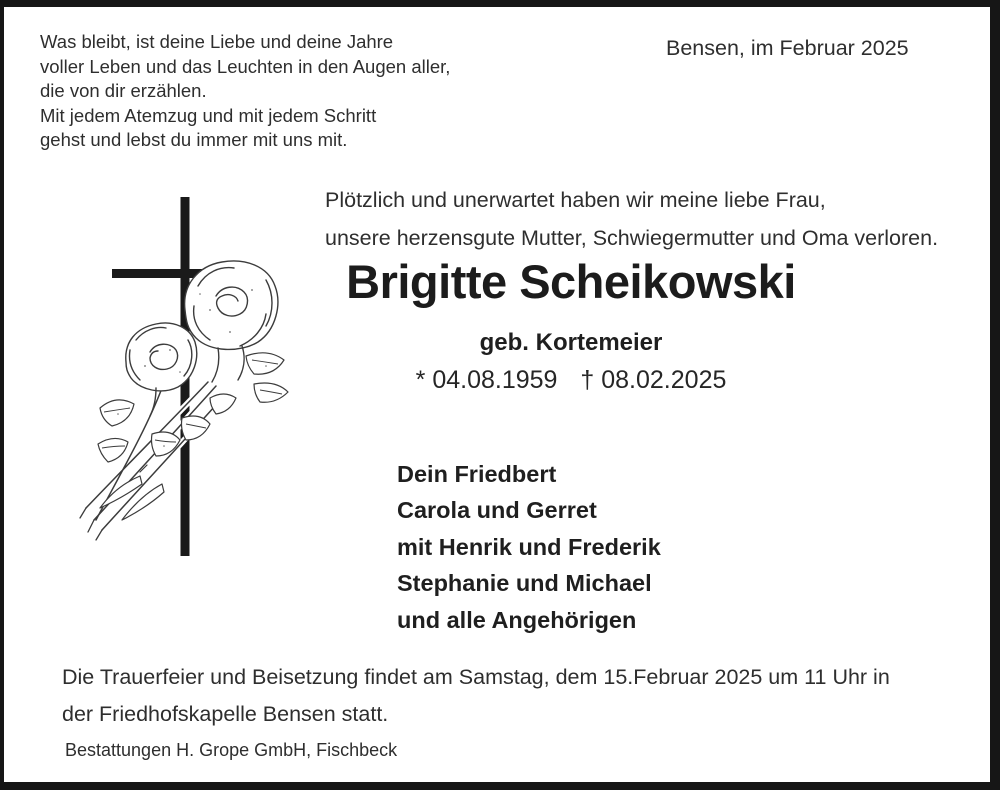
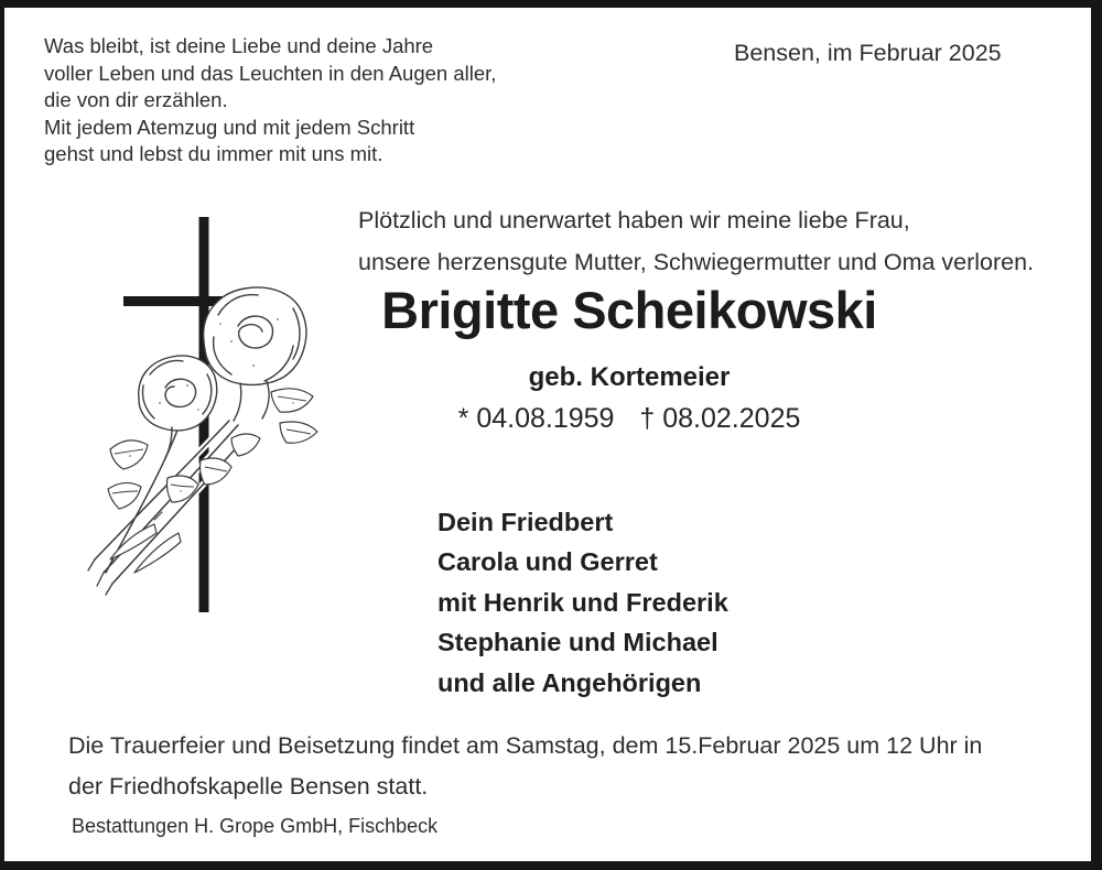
  Was bleibt, ist deine Liebe und deine Jahre
  voller Leben und das Leuchten in den Augen aller,
  die von dir erzählen.
  Mit jedem Atemzug und mit jedem Schritt
  gehst und lebst du immer mit uns mit.
  Bensen, im Februar 2025
  Plötzlich und unerwartet haben wir meine liebe Frau,
  unsere herzensgute Mutter, Schwiegermutter und Oma verloren.
  Brigitte Scheikowski
  geb. Kortemeier
  * 04.08.1959 † 08.02.2025
  Dein Friedbert
  Carola und Gerret
  mit Henrik und Frederik
  Stephanie und Michael
  und alle Angehörigen
- Die Trauerfeier und Beisetzung findet am Samstag, dem 15.Februar 2025 um 11 Uhr in
+ Die Trauerfeier und Beisetzung findet am Samstag, dem 15.Februar 2025 um 12 Uhr in
  der Friedhofskapelle Bensen statt.
  Bestattungen H. Grope GmbH, Fischbeck
